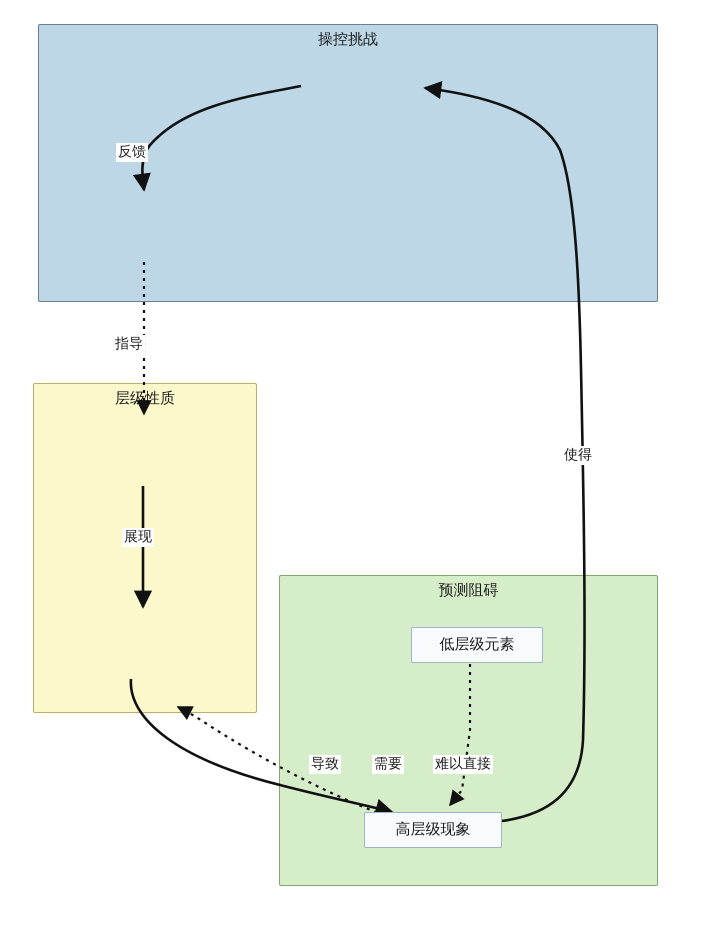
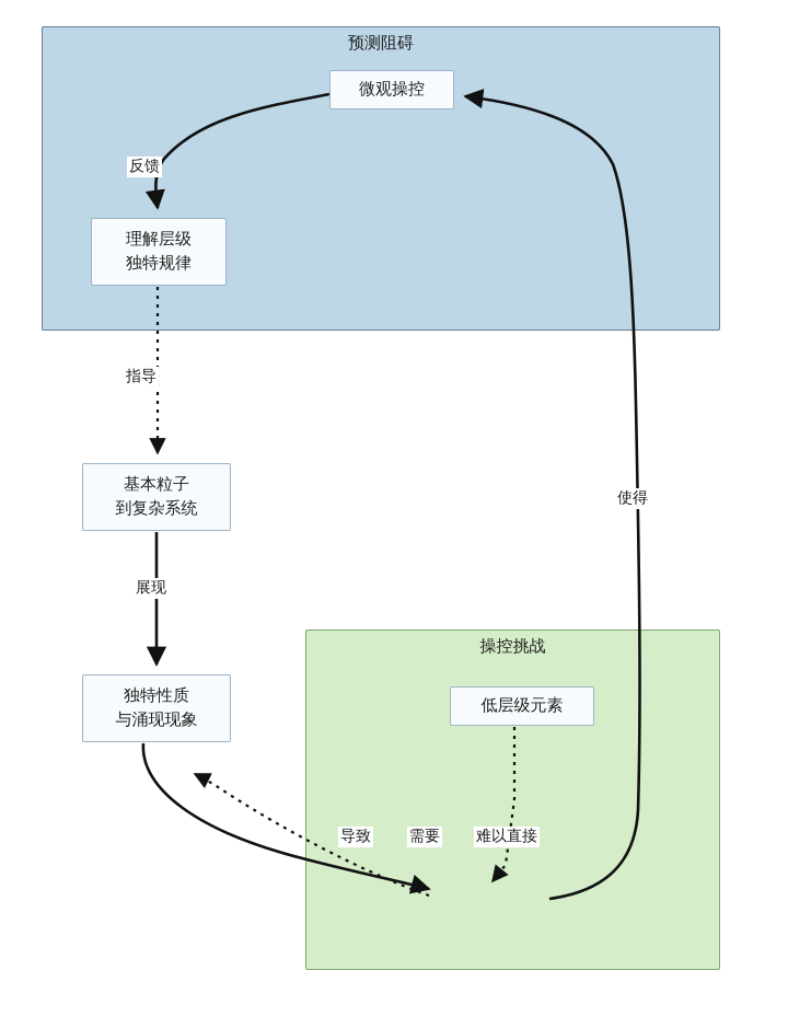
- 操控挑战
+ 预测阻碍
- 层级性质
- 预测阻碍
+ 操控挑战
+ 微观操控
+ 理解层级
+ 独特规律
+ 基本粒子
+ 到复杂系统
+ 独特性质
+ 与涌现现象
  低层级元素
- 高层级现象
  反馈
  指导
  展现
  导致
  需要
  难以直接
  使得
